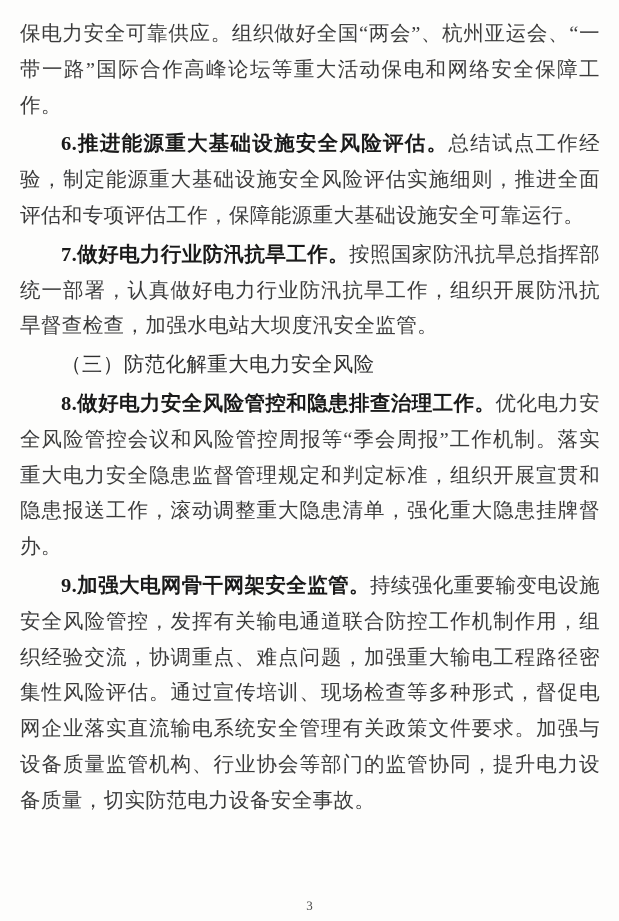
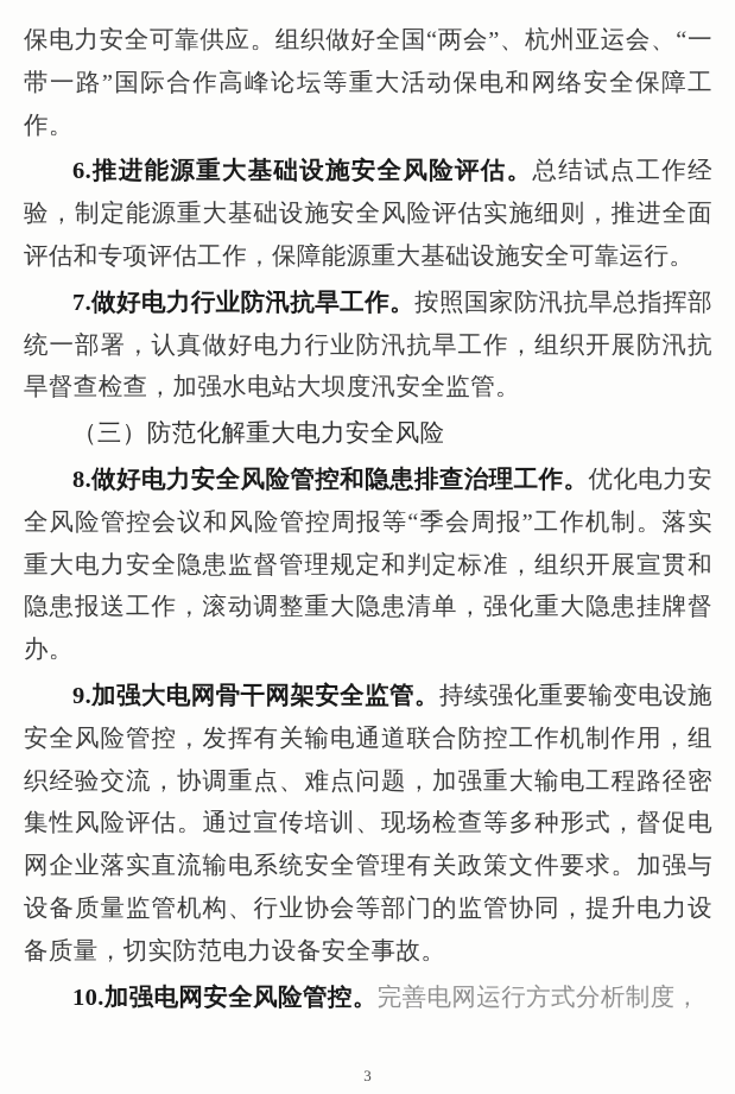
  保电力安全可靠供应。组织做好全国“两会”、杭州亚运会、“一带一路”国际合作高峰论坛等重大活动保电和网络安全保障工作。
  6.推进能源重大基础设施安全风险评估。总结试点工作经验，制定能源重大基础设施安全风险评估实施细则，推进全面评估和专项评估工作，保障能源重大基础设施安全可靠运行。
  7.做好电力行业防汛抗旱工作。按照国家防汛抗旱总指挥部统一部署，认真做好电力行业防汛抗旱工作，组织开展防汛抗旱督查检查，加强水电站大坝度汛安全监管。
  （三）防范化解重大电力安全风险
  8.做好电力安全风险管控和隐患排查治理工作。优化电力安全风险管控会议和风险管控周报等“季会周报”工作机制。落实重大电力安全隐患监督管理规定和判定标准，组织开展宣贯和隐患报送工作，滚动调整重大隐患清单，强化重大隐患挂牌督办。
  9.加强大电网骨干网架安全监管。持续强化重要输变电设施安全风险管控，发挥有关输电通道联合防控工作机制作用，组织经验交流，协调重点、难点问题，加强重大输电工程路径密集性风险评估。通过宣传培训、现场检查等多种形式，督促电网企业落实直流输电系统安全管理有关政策文件要求。加强与设备质量监管机构、行业协会等部门的监管协同，提升电力设备质量，切实防范电力设备安全事故。
+ 10.加强电网安全风险管控。完善电网运行方式分析制度，
  3
